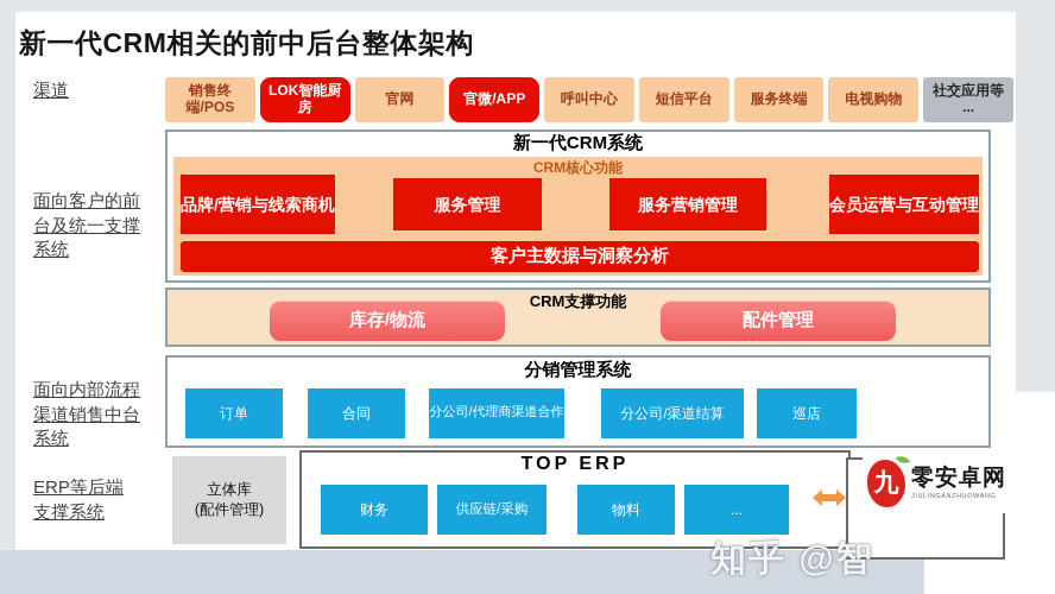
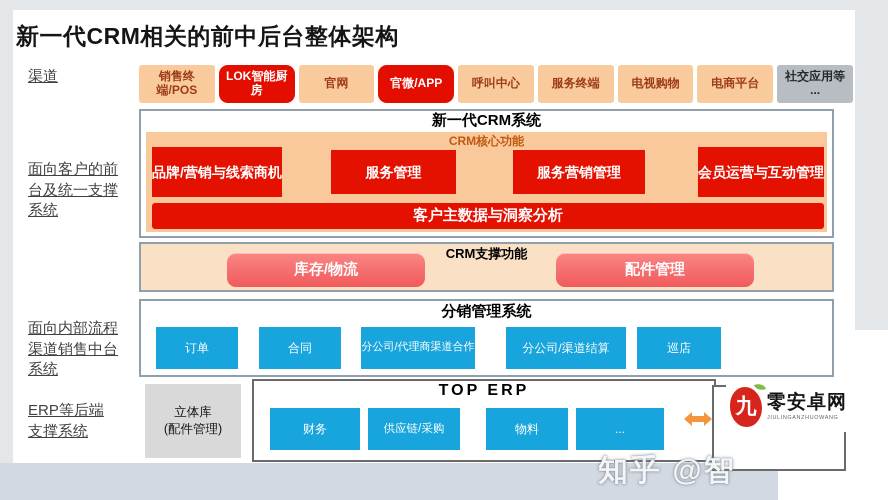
  新一代CRM相关的前中后台整体架构
  渠道
  面向客户的前台及统一支撑系统
  面向内部流程渠道销售中台系统
  ERP等后端支撑系统
  销售终端/POS
  LOK智能厨房
  官网
  官微/APP
  呼叫中心
- 短信平台
  服务终端
  电视购物
+ 电商平台
  社交应用等 ...
  新一代CRM系统
  CRM核心功能
  品牌/营销与线索商机
  服务管理
  服务营销管理
  会员运营与互动管理
  客户主数据与洞察分析
  CRM支撑功能
  库存/物流
  配件管理
  分销管理系统
  订单
  合同
  分公司/代理商渠道合作
  分公司/渠道结算
  巡店
  立体库
  (配件管理)
  TOP ERP
  财务
  供应链/采购
  物料
  ...
  九
  零安卓网
  知乎 @智
